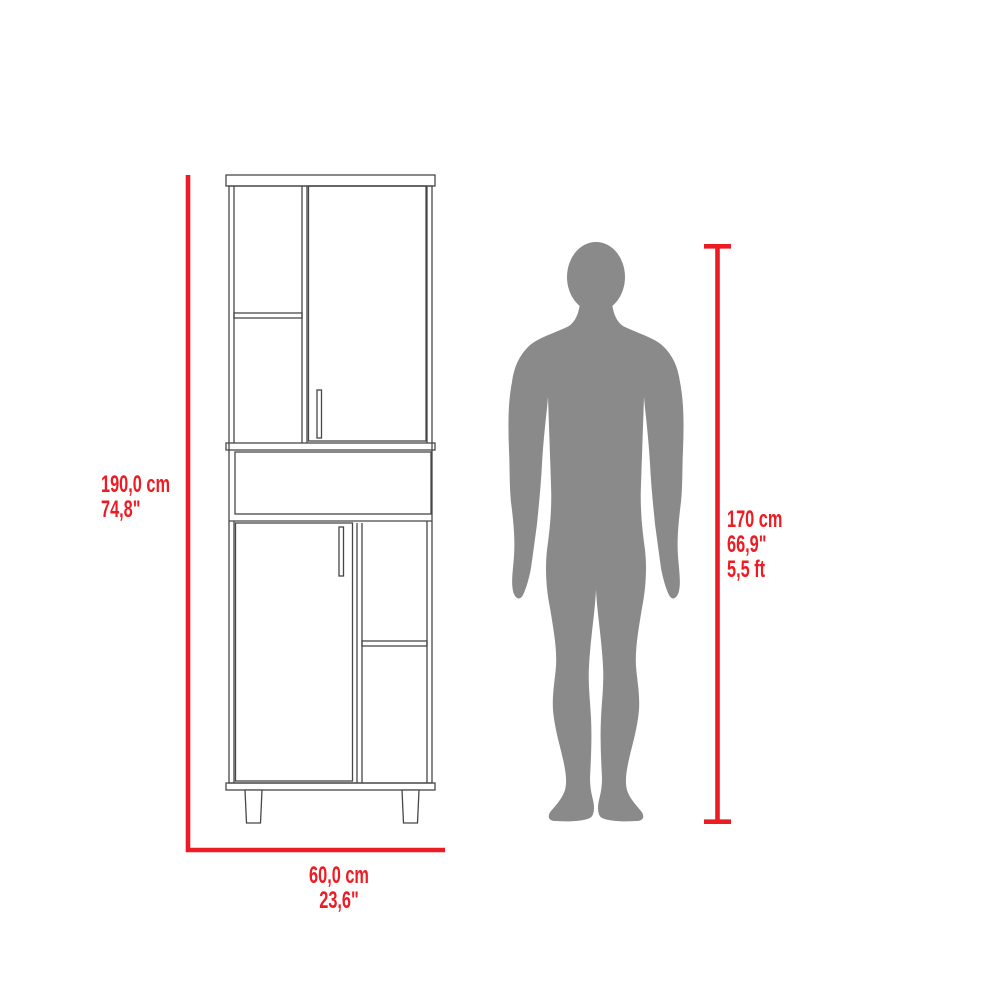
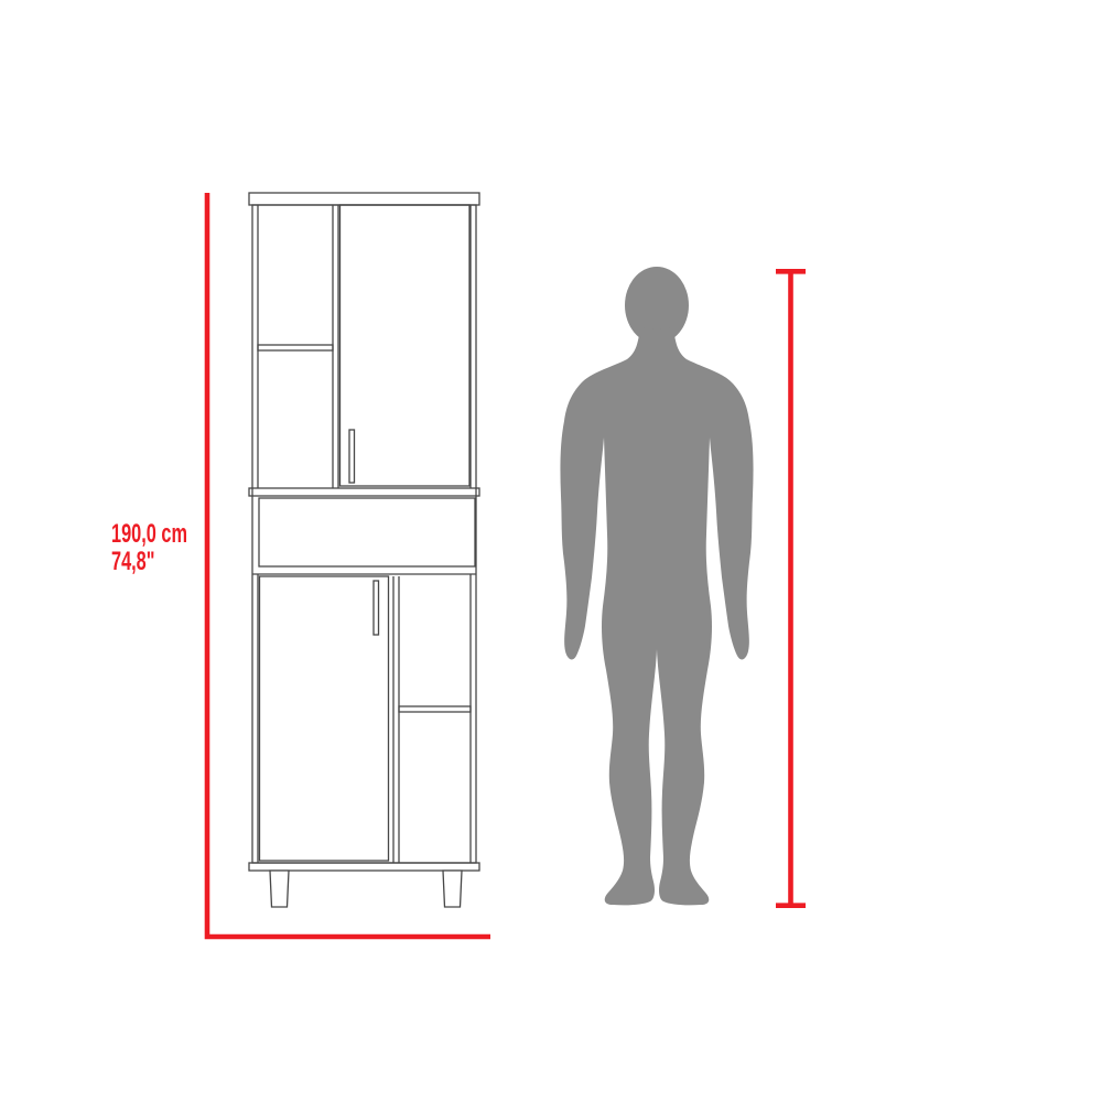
  190,0 cm
  74,8"
- 170 cm
- 66,9"
- 5,5 ft
- 60,0 cm
- 23,6"
